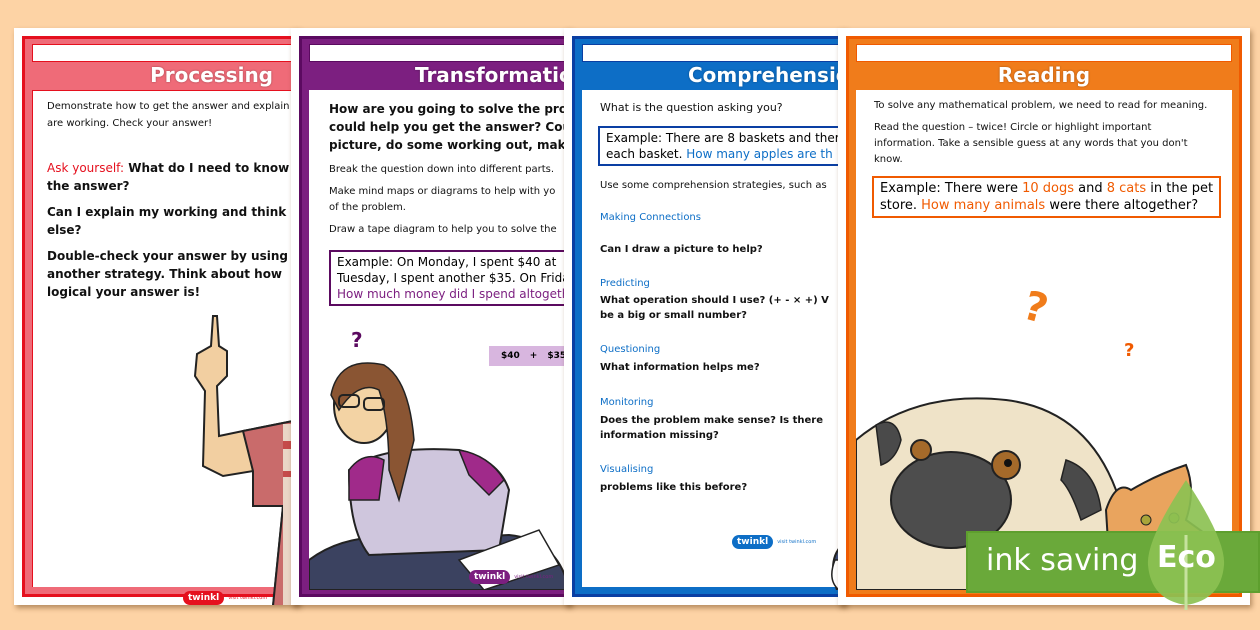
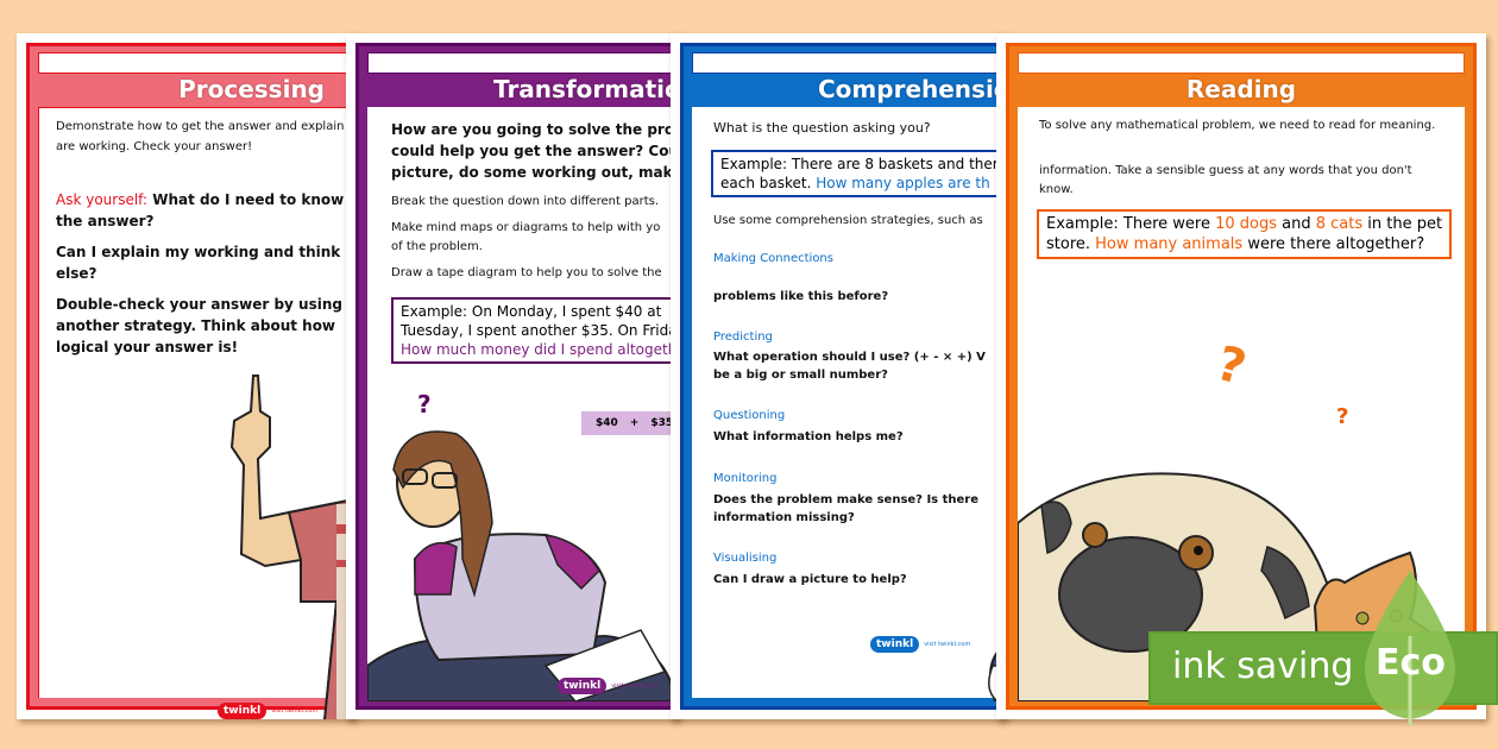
  Processing
  Demonstrate how to get the answer and explain
  are working. Check your answer!
  Ask yourself: What do I need to know
  the answer?
  Can I explain my working and think
  else?
  Double-check your answer by using
  another strategy. Think about how
  logical your answer is!
  twinkl
  Transformati
  How are you going to solve the pro
  could help you get the answer? Co
  picture, do some working out, mak
  Break the question down into different parts.
  Make mind maps or diagrams to help with yo
  of the problem.
  Draw a tape diagram to help you to solve the
  Example: On Monday, I spent $40 at
  Tuesday, I spent another $35. On Frid
  How much money did I spend altoget
  ?
  $40
  +
  $35
  twinkl
  Comprehensi
  What is the question asking you?
  Example: There are 8 baskets and the
  each basket. How many apples are th
  Use some comprehension strategies, such as
  Making Connections
- Can I draw a picture to help?
+ problems like this before?
  Predicting
  What operation should I use? (+ - × +) V
  be a big or small number?
  Questioning
  What information helps me?
  Monitoring
  Does the problem make sense? Is there
  information missing?
  Visualising
- problems like this before?
+ Can I draw a picture to help?
  twinkl
  Reading
  To solve any mathematical problem, we need to read for meaning.
- Read the question – twice! Circle or highlight important
  information. Take a sensible guess at any words that you don't
  know.
  Example: There were 10 dogs and 8 cats in the pet
  store. How many animals were there altogether?
  ?
  ink saving
  Eco
